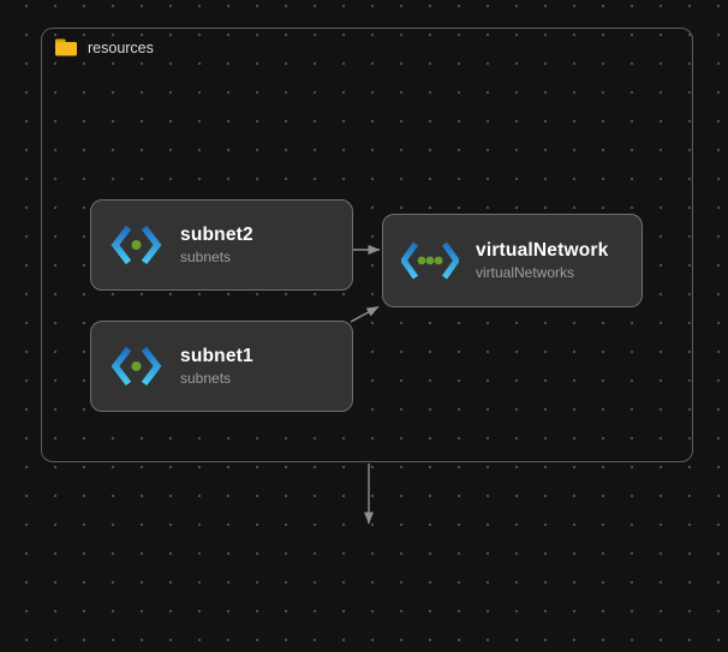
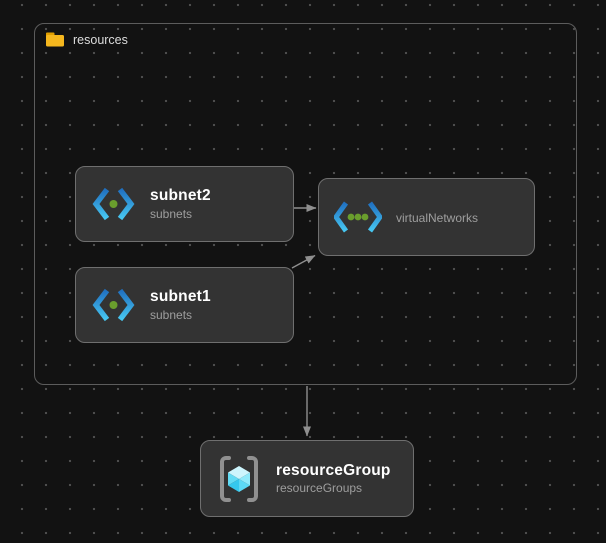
  resources
  subnet2
  subnets
  subnet1
  subnets
- virtualNetwork
  virtualNetworks
+ resourceGroup
+ resourceGroups
